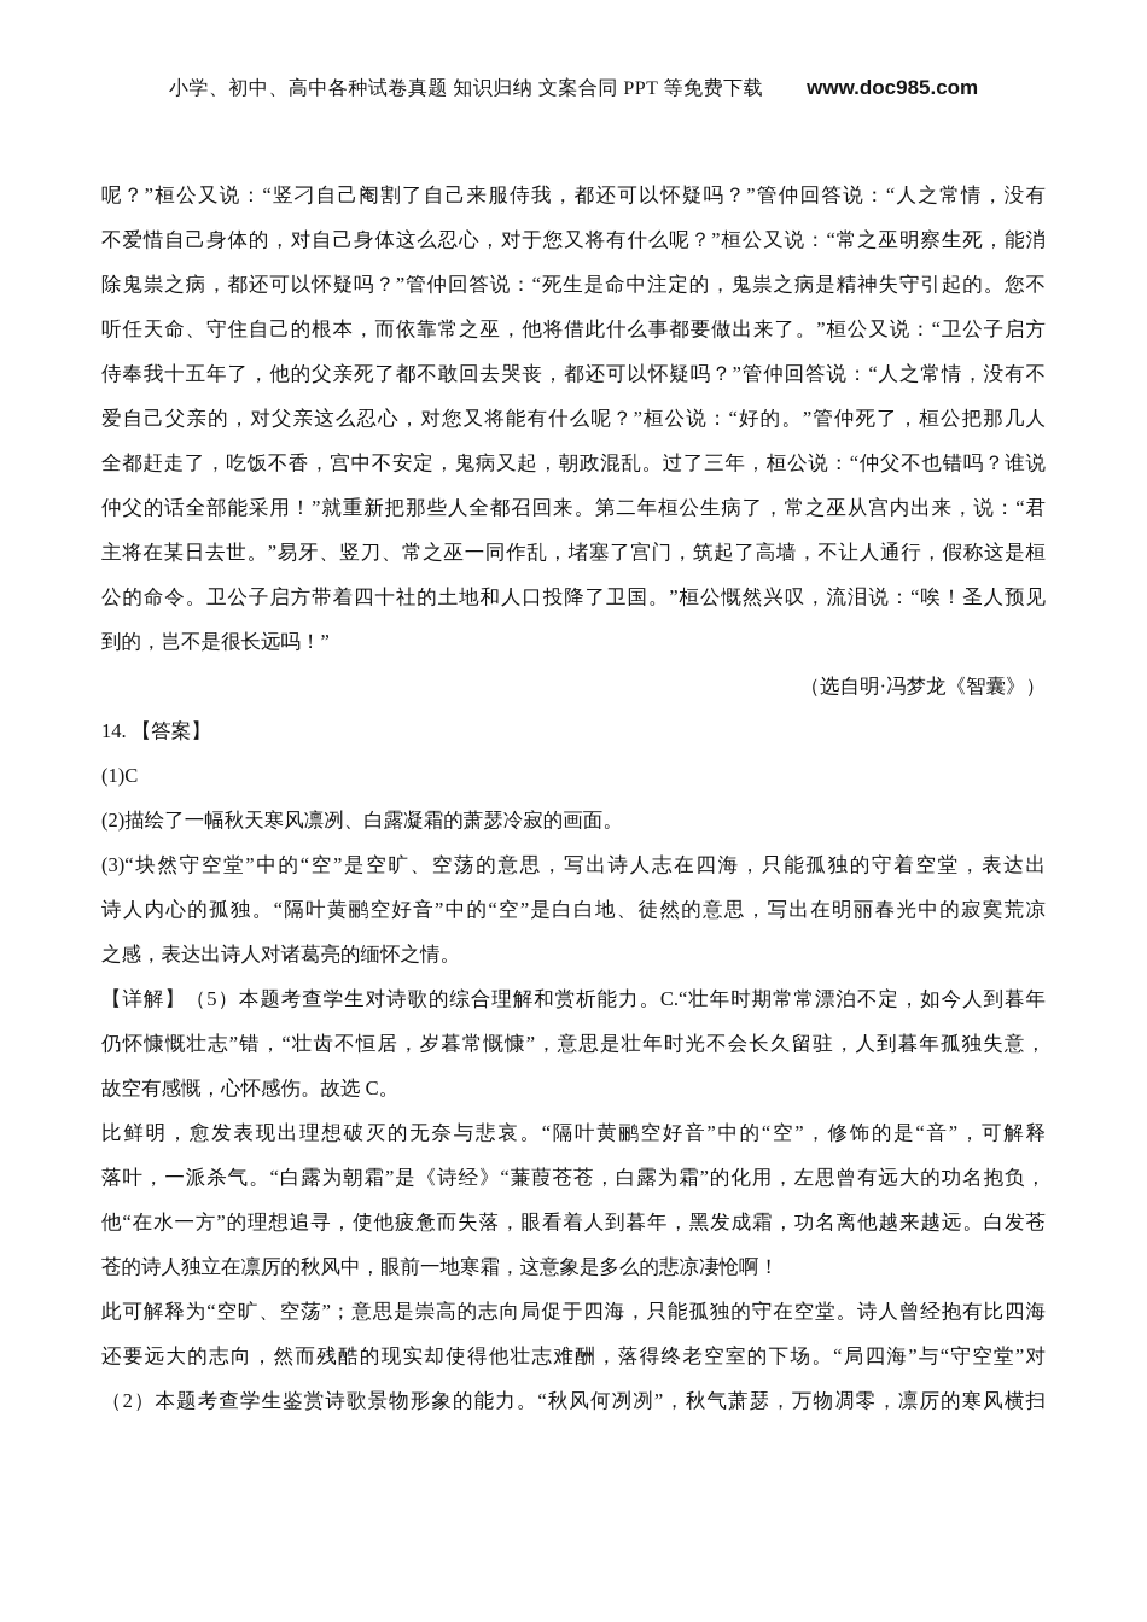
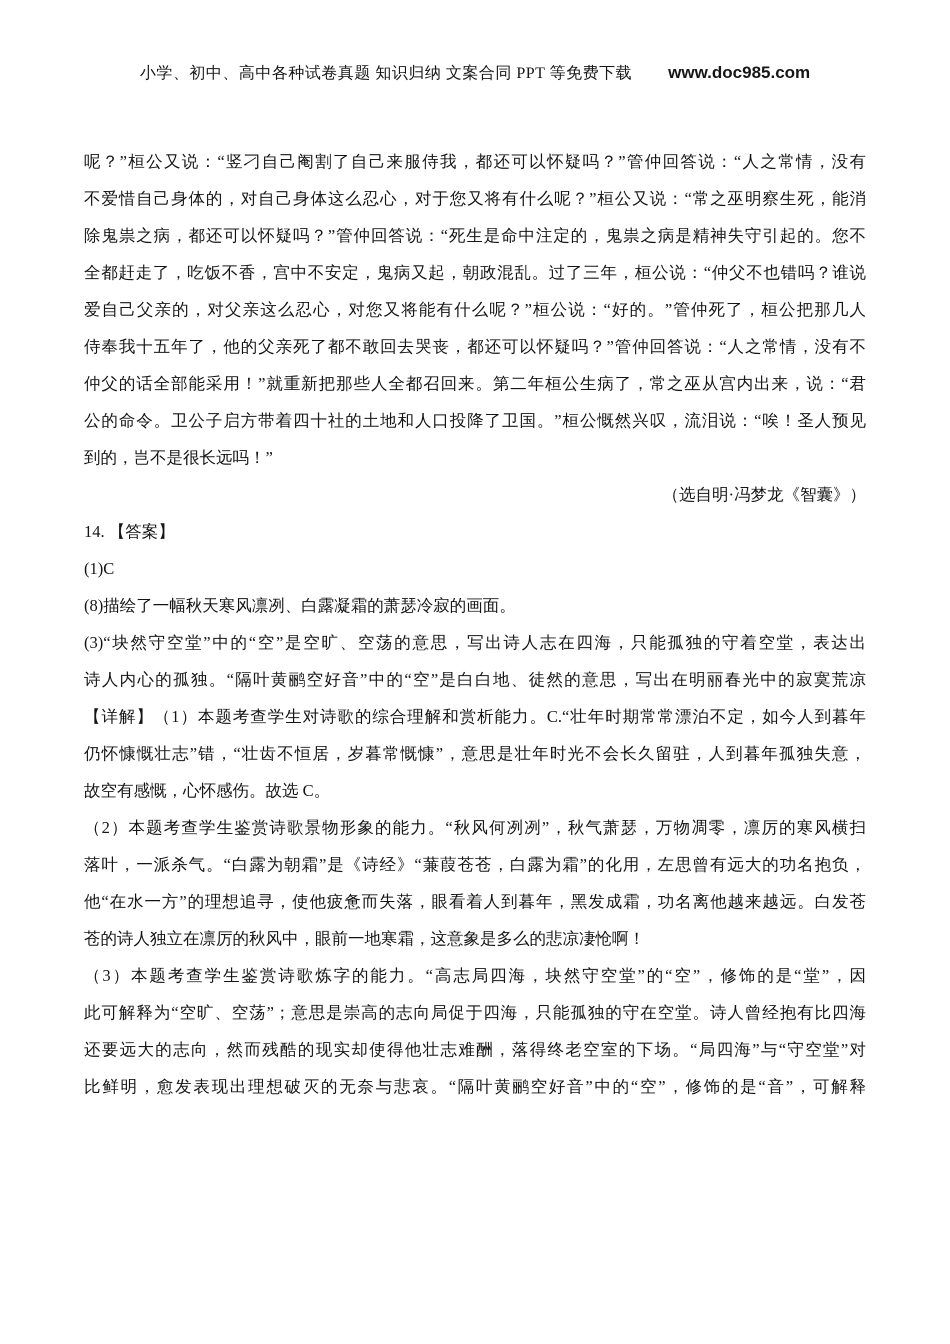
  小学、初中、高中各种试卷真题 知识归纳 文案合同 PPT 等免费下载 www.doc985.com
  呢？”桓公又说：“竖刁自己阉割了自己来服侍我，都还可以怀疑吗？”管仲回答说：“人之常情，没有
  不爱惜自己身体的，对自己身体这么忍心，对于您又将有什么呢？”桓公又说：“常之巫明察生死，能消
  除鬼祟之病，都还可以怀疑吗？”管仲回答说：“死生是命中注定的，鬼祟之病是精神失守引起的。您不
- 听任天命、守住自己的根本，而依靠常之巫，他将借此什么事都要做出来了。”桓公又说：“卫公子启方
- 侍奉我十五年了，他的父亲死了都不敢回去哭丧，都还可以怀疑吗？”管仲回答说：“人之常情，没有不
+ 全都赶走了，吃饭不香，宫中不安定，鬼病又起，朝政混乱。过了三年，桓公说：“仲父不也错吗？谁说
  爱自己父亲的，对父亲这么忍心，对您又将能有什么呢？”桓公说：“好的。”管仲死了，桓公把那几人
- 全都赶走了，吃饭不香，宫中不安定，鬼病又起，朝政混乱。过了三年，桓公说：“仲父不也错吗？谁说
+ 侍奉我十五年了，他的父亲死了都不敢回去哭丧，都还可以怀疑吗？”管仲回答说：“人之常情，没有不
  仲父的话全部能采用！”就重新把那些人全都召回来。第二年桓公生病了，常之巫从宫内出来，说：“君
- 主将在某日去世。”易牙、竖刀、常之巫一同作乱，堵塞了宫门，筑起了高墙，不让人通行，假称这是桓
  公的命令。卫公子启方带着四十社的土地和人口投降了卫国。”桓公慨然兴叹，流泪说：“唉！圣人预见
  到的，岂不是很长远吗！”
  （选自明·冯梦龙《智囊》）
  14. 【答案】
  (1)C
- (2)描绘了一幅秋天寒风凛冽、白露凝霜的萧瑟冷寂的画面。
+ (8)描绘了一幅秋天寒风凛冽、白露凝霜的萧瑟冷寂的画面。
  (3)“块然守空堂”中的“空”是空旷、空荡的意思，写出诗人志在四海，只能孤独的守着空堂，表达出
  诗人内心的孤独。“隔叶黄鹂空好音”中的“空”是白白地、徒然的意思，写出在明丽春光中的寂寞荒凉
- 之感，表达出诗人对诸葛亮的缅怀之情。
- 【详解】（5）本题考查学生对诗歌的综合理解和赏析能力。C.“壮年时期常常漂泊不定，如今人到暮年
+ 【详解】（1）本题考查学生对诗歌的综合理解和赏析能力。C.“壮年时期常常漂泊不定，如今人到暮年
  仍怀慷慨壮志”错，“壮齿不恒居，岁暮常慨慷”，意思是壮年时光不会长久留驻，人到暮年孤独失意，
  故空有感慨，心怀感伤。故选 C。
- 比鲜明，愈发表现出理想破灭的无奈与悲哀。“隔叶黄鹂空好音”中的“空”，修饰的是“音”，可解释
+ （2）本题考查学生鉴赏诗歌景物形象的能力。“秋风何冽冽”，秋气萧瑟，万物凋零，凛厉的寒风横扫
  落叶，一派杀气。“白露为朝霜”是《诗经》“蒹葭苍苍，白露为霜”的化用，左思曾有远大的功名抱负，
  他“在水一方”的理想追寻，使他疲惫而失落，眼看着人到暮年，黑发成霜，功名离他越来越远。白发苍
  苍的诗人独立在凛厉的秋风中，眼前一地寒霜，这意象是多么的悲凉凄怆啊！
+ （3）本题考查学生鉴赏诗歌炼字的能力。“高志局四海，块然守空堂”的“空”，修饰的是“堂”，因
  此可解释为“空旷、空荡”；意思是崇高的志向局促于四海，只能孤独的守在空堂。诗人曾经抱有比四海
  还要远大的志向，然而残酷的现实却使得他壮志难酬，落得终老空室的下场。“局四海”与“守空堂”对
- （2）本题考查学生鉴赏诗歌景物形象的能力。“秋风何冽冽”，秋气萧瑟，万物凋零，凛厉的寒风横扫
+ 比鲜明，愈发表现出理想破灭的无奈与悲哀。“隔叶黄鹂空好音”中的“空”，修饰的是“音”，可解释
